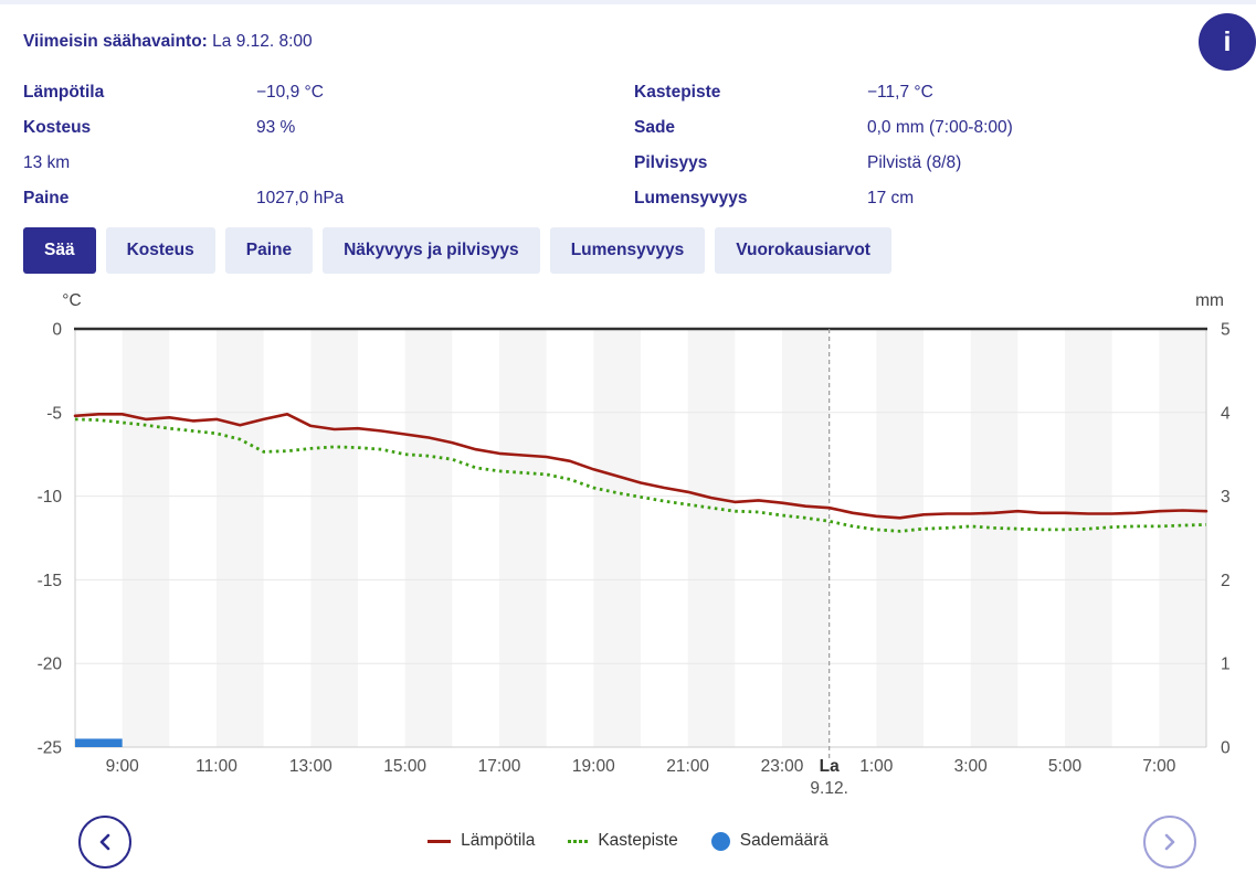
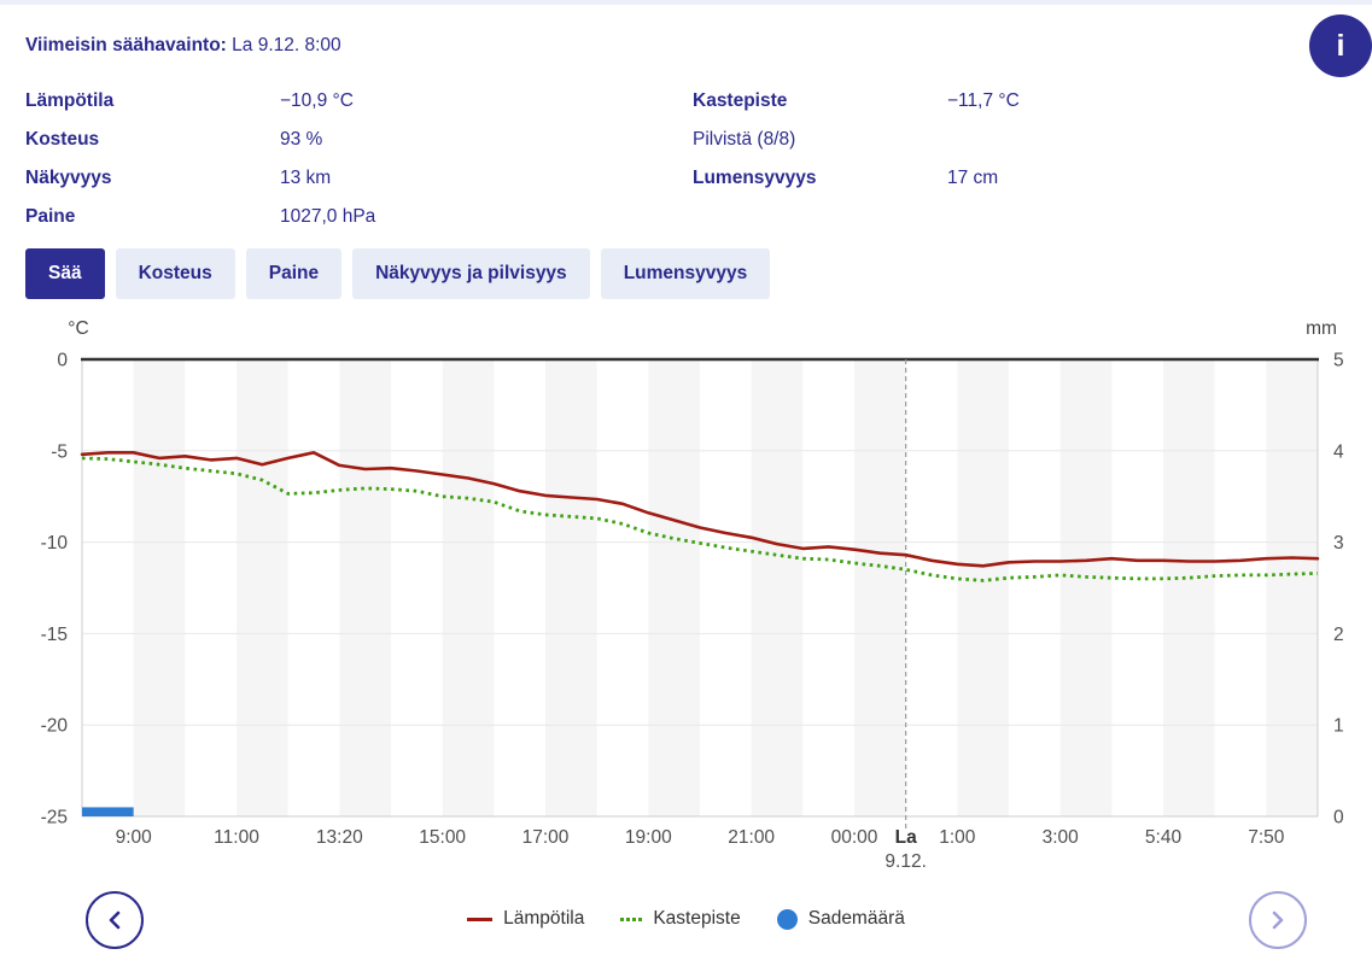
  Viimeisin säähavainto: La 9.12. 8:00
  i
  Lämpötila
  −10,9 °C
  Kosteus
  93 %
+ Näkyvyys
  13 km
  Paine
  1027,0 hPa
  Kastepiste
  −11,7 °C
- Sade
- 0,0 mm (7:00-8:00)
- Pilvisyys
  Pilvistä (8/8)
  Lumensyvyys
  17 cm
  Sää
  Kosteus
  Paine
  Näkyvyys ja pilvisyys
  Lumensyvyys
- Vuorokausiarvot
  °C
  mm
  0
  -5
  -10
  -15
  -20
  -25
  5
  4
  3
  2
  1
  0
  9:00
  11:00
- 13:00
+ 13:20
  15:00
  17:00
  19:00
  21:00
- 23:00
+ 00:00
  La
  9.12.
  1:00
  3:00
- 5:00
+ 5:40
- 7:00
+ 7:50
  Lämpötila
  Kastepiste
  Sademäärä
